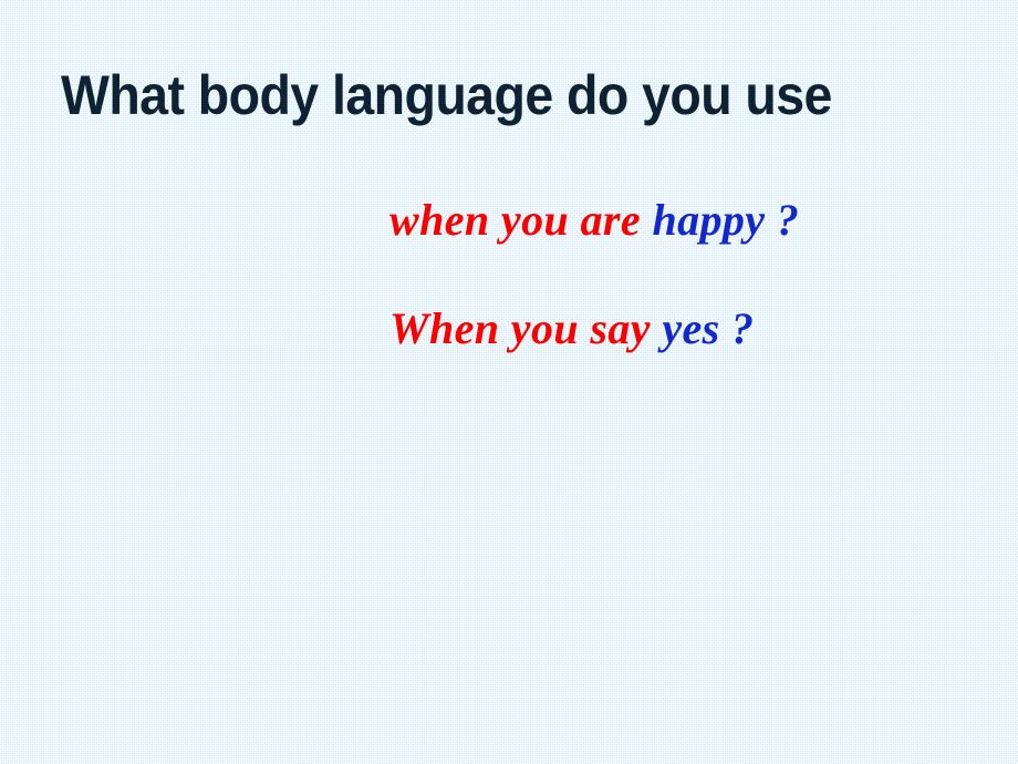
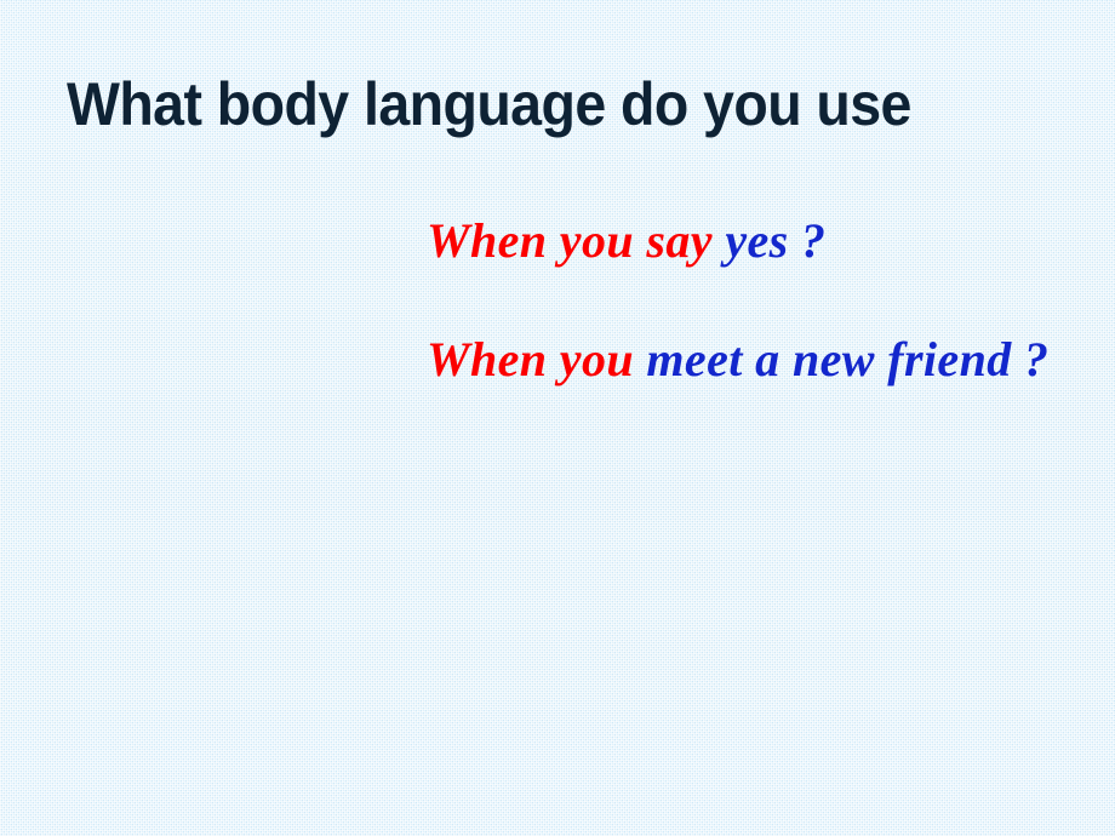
  What body language do you use
- when you are happy ?
  When you say yes ?
+ When you meet a new friend ?
